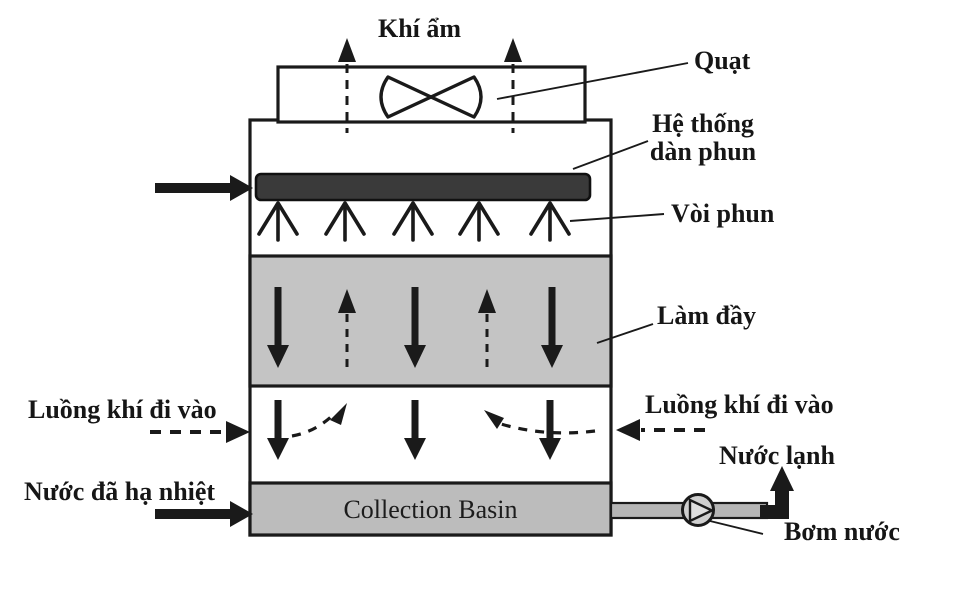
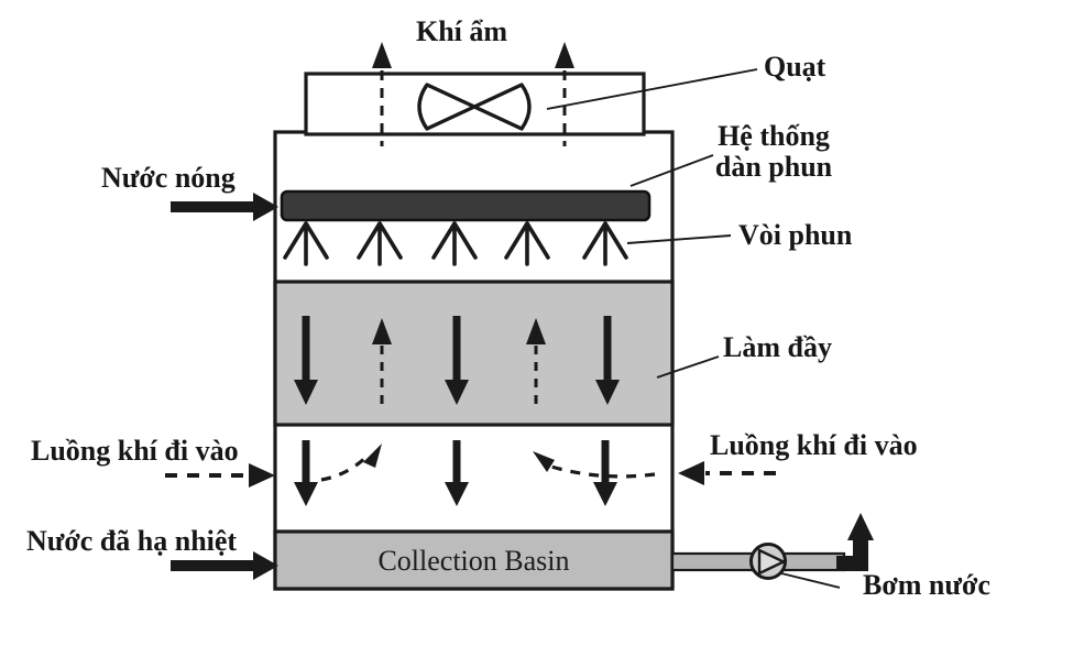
  Khí ẩm
  Quạt
  Hệ thống
  dàn phun
+ Nước nóng
  Vòi phun
  Làm đầy
  Luồng khí đi vào
  Luồng khí đi vào
- Nước lạnh
  Nước đã hạ nhiệt
  Collection Basin
  Bơm nước
